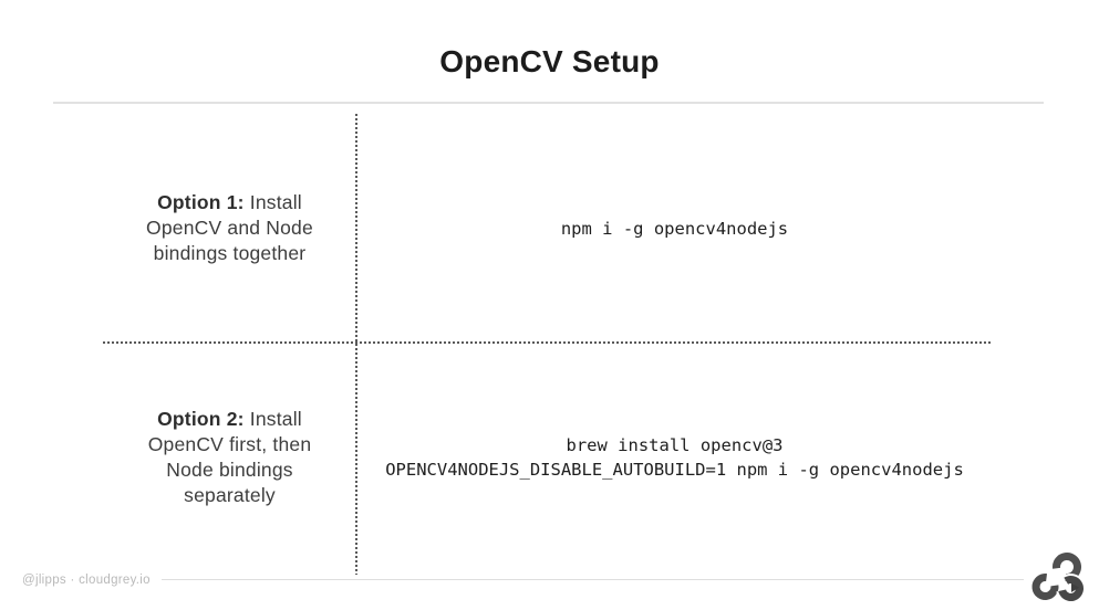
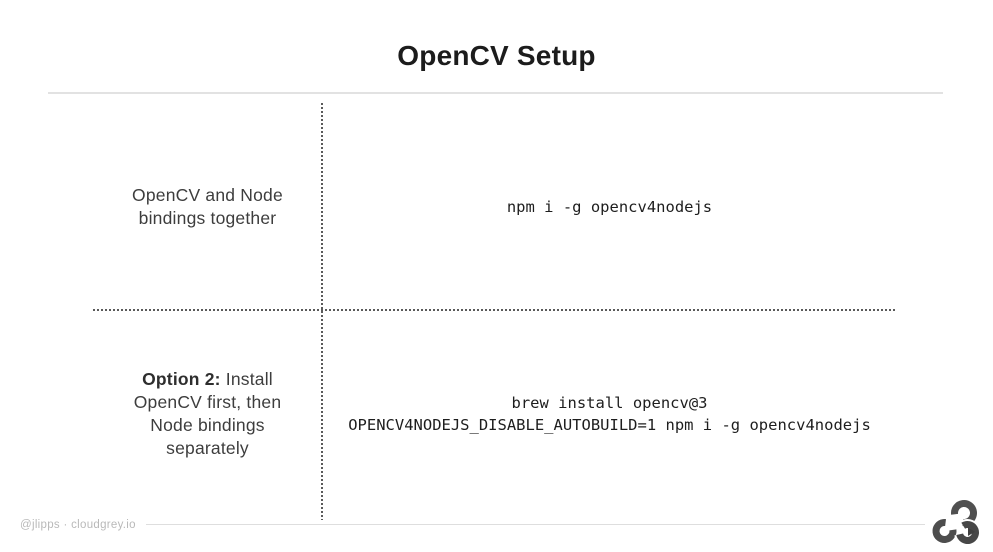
  OpenCV Setup
- Option 1: Install
  OpenCV and Node
  bindings together
  npm i -g opencv4nodejs
  Option 2: Install
  OpenCV first, then
  Node bindings
  separately
  brew install opencv@3
  OPENCV4NODEJS_DISABLE_AUTOBUILD=1 npm i -g opencv4nodejs
  @jlipps · cloudgrey.io
